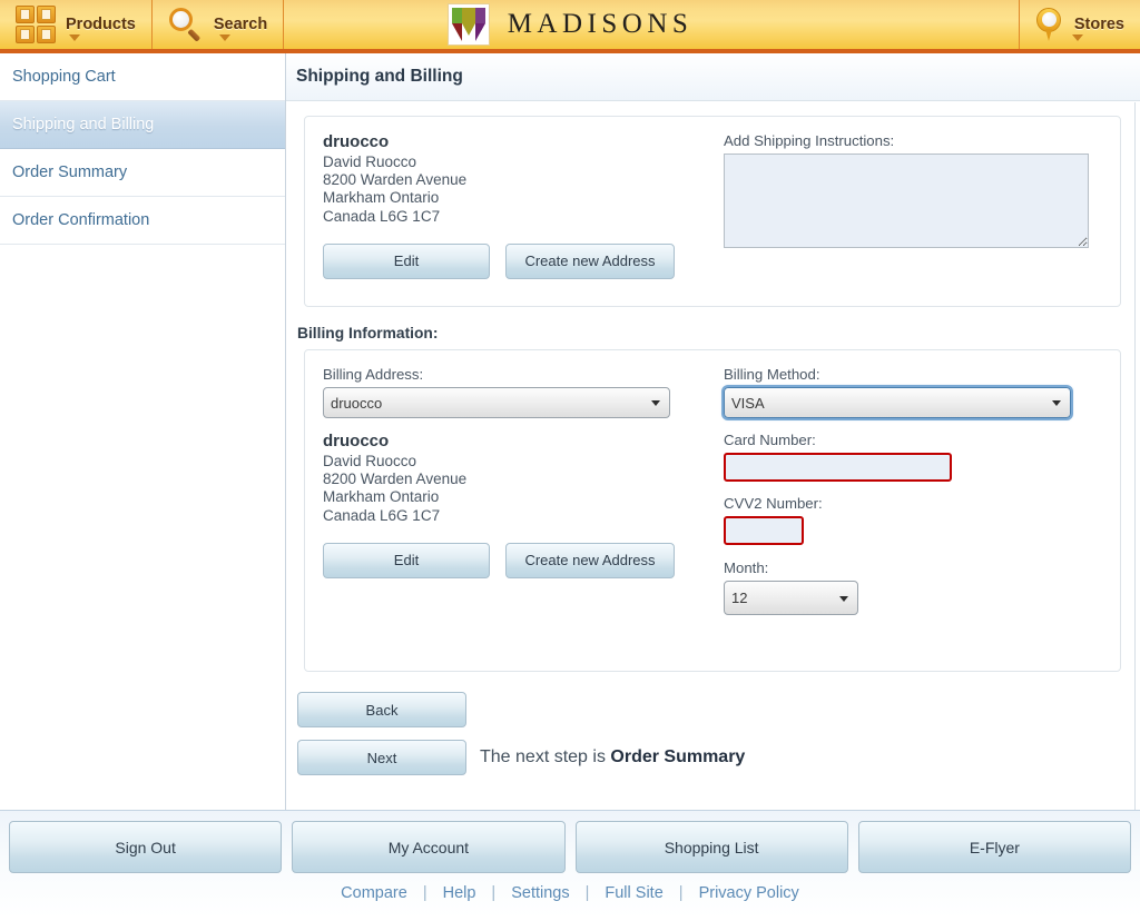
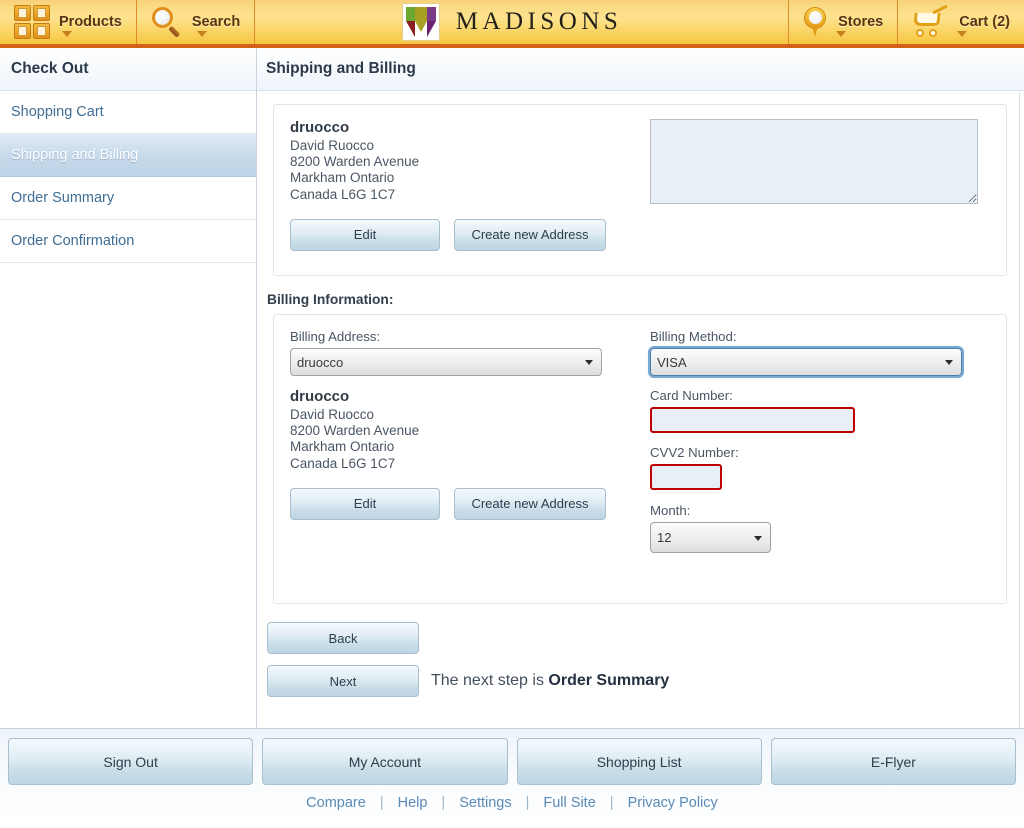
  Products
  Search
  Stores
+ Cart (2)
  MADISONS
+ Check Out
  Shopping Cart
  Shipping and Billing
  Order Summary
  Order Confirmation
  Shipping and Billing
  druocco
  David Ruocco
  8200 Warden Avenue
  Markham Ontario
  Canada L6G 1C7
  Edit
  Create new Address
- Add Shipping Instructions:
  Billing Information:
  Billing Address:
  druocco
  druocco
  David Ruocco
  8200 Warden Avenue
  Markham Ontario
  Canada L6G 1C7
  Edit
  Create new Address
  Billing Method:
  VISA
  Card Number:
  CVV2 Number:
  Month:
  12
  Back
  Next
  The next step is Order Summary
  Sign Out
  My Account
  Shopping List
  E-Flyer
  Compare
  |
  Help
  |
  Settings
  |
  Full Site
  |
  Privacy Policy
